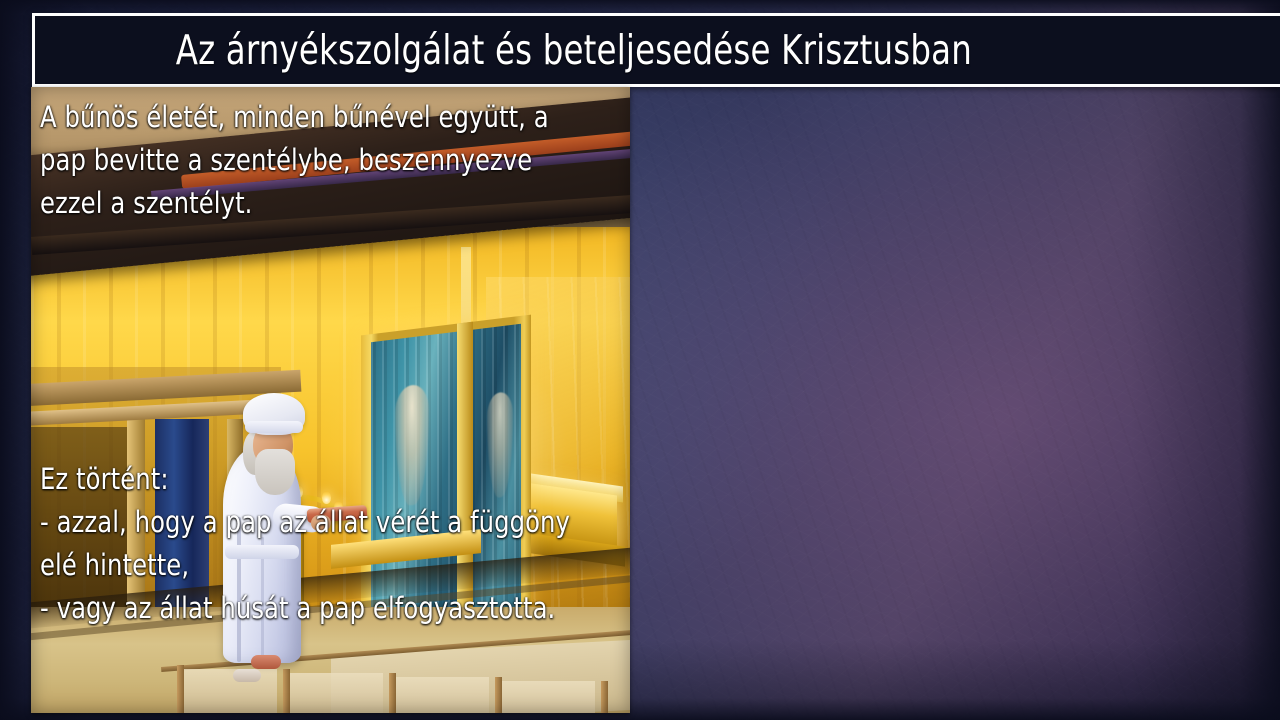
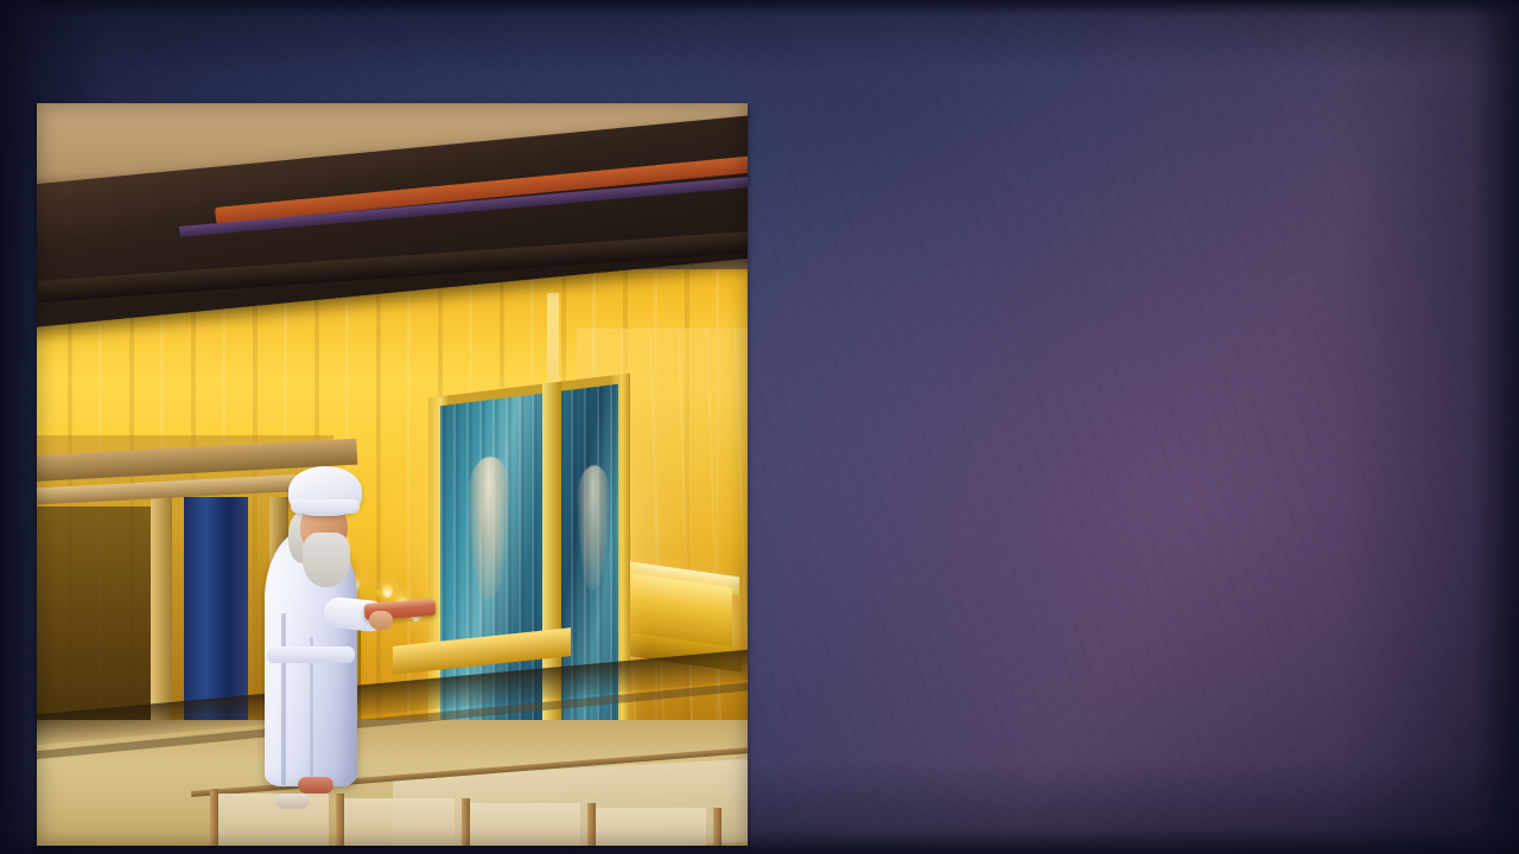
- Az árnyékszolgálat és beteljesedése Krisztusban
- A bűnös életét, minden bűnével együtt, a pap bevitte a szentélybe, beszennyezve ezzel a szentélyt.
- Ez történt:
- - azzal, hogy a pap az állat vérét a függöny elé hintette,
- - vagy az állat húsát a pap elfogyasztotta.
